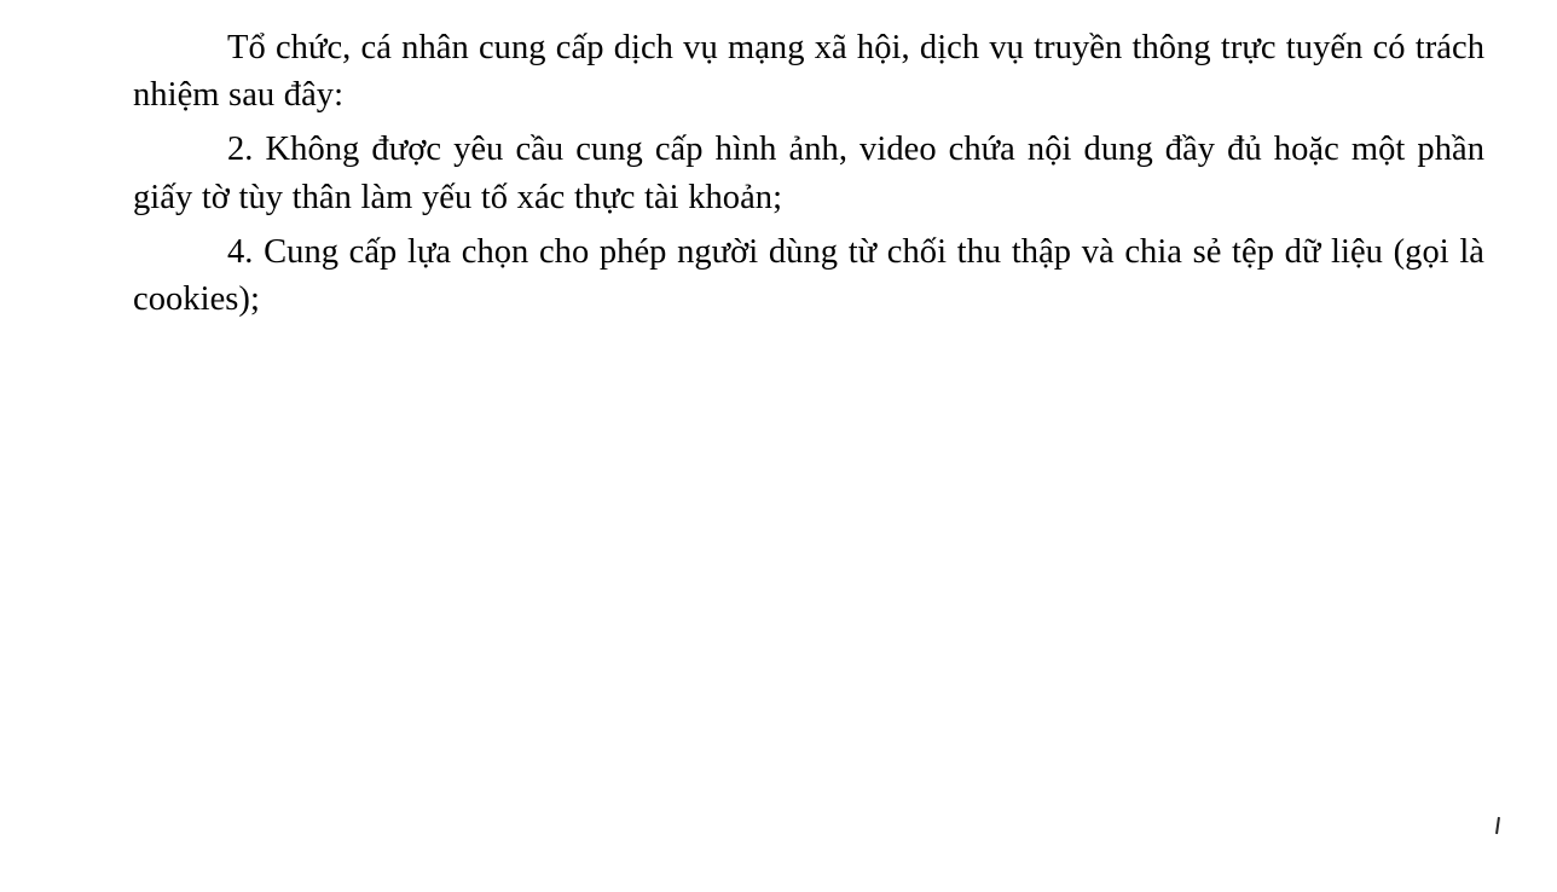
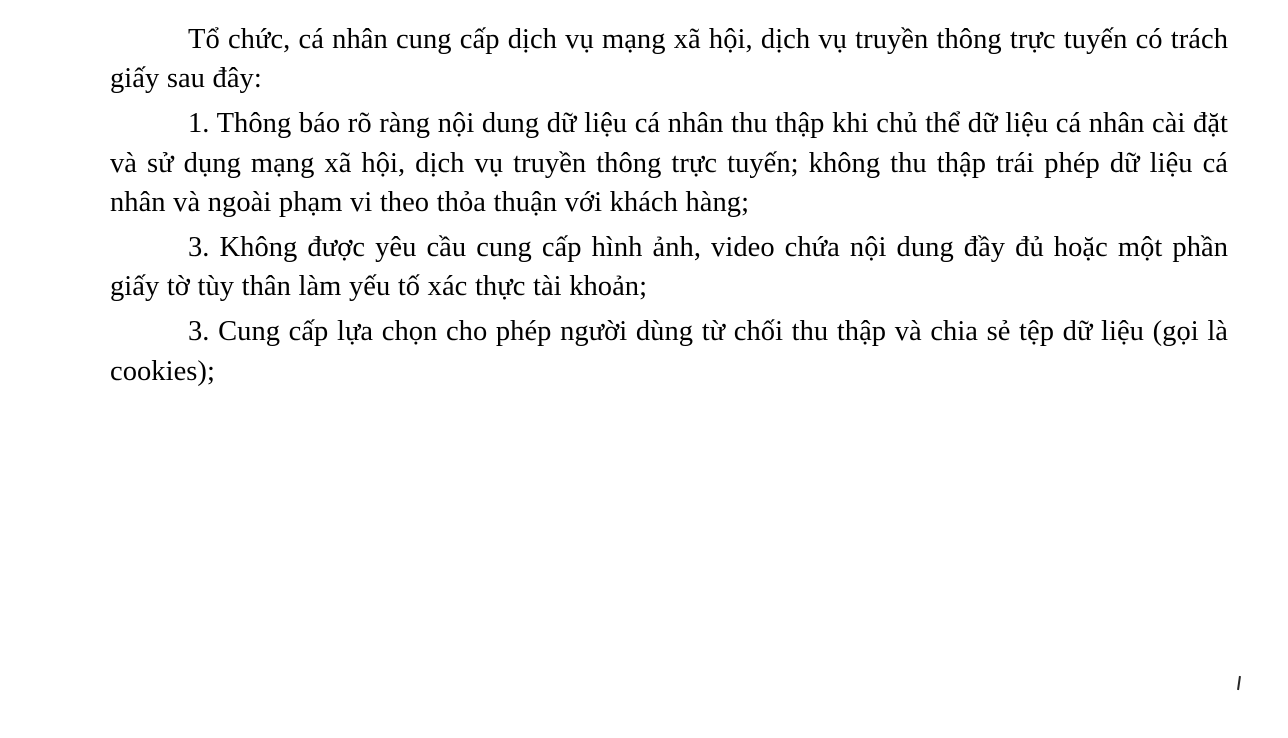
- Tổ chức, cá nhân cung cấp dịch vụ mạng xã hội, dịch vụ truyền thông trực tuyến có trách nhiệm sau đây:
+ Tổ chức, cá nhân cung cấp dịch vụ mạng xã hội, dịch vụ truyền thông trực tuyến có trách giấy sau đây:
+ 1. Thông báo rõ ràng nội dung dữ liệu cá nhân thu thập khi chủ thể dữ liệu cá nhân cài đặt và sử dụng mạng xã hội, dịch vụ truyền thông trực tuyến; không thu thập trái phép dữ liệu cá nhân và ngoài phạm vi theo thỏa thuận với khách hàng;
- 2. Không được yêu cầu cung cấp hình ảnh, video chứa nội dung đầy đủ hoặc một phần giấy tờ tùy thân làm yếu tố xác thực tài khoản;
+ 3. Không được yêu cầu cung cấp hình ảnh, video chứa nội dung đầy đủ hoặc một phần giấy tờ tùy thân làm yếu tố xác thực tài khoản;
- 4. Cung cấp lựa chọn cho phép người dùng từ chối thu thập và chia sẻ tệp dữ liệu (gọi là cookies);
+ 3. Cung cấp lựa chọn cho phép người dùng từ chối thu thập và chia sẻ tệp dữ liệu (gọi là cookies);
